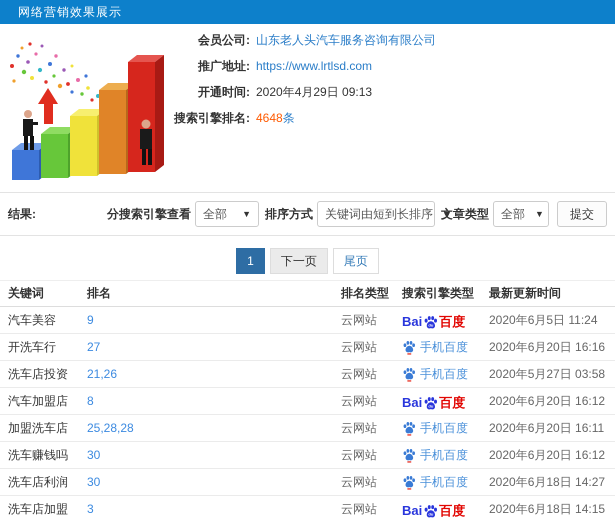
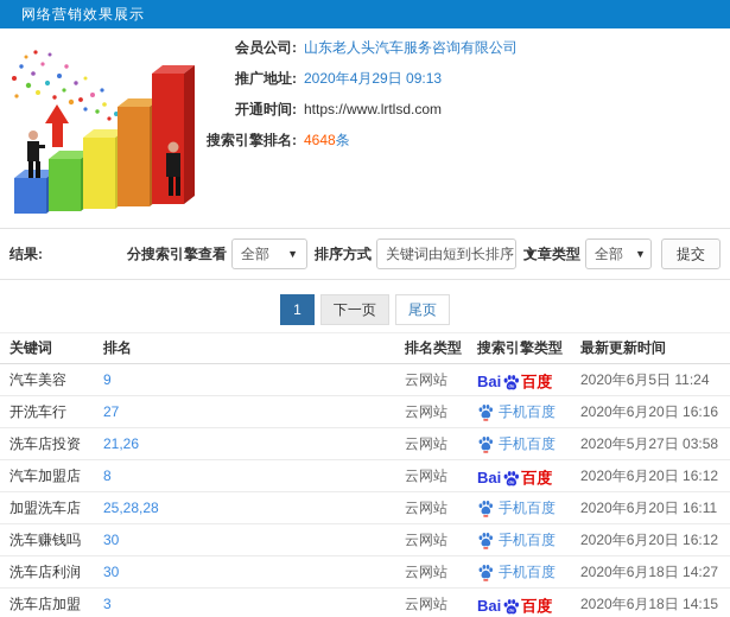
  网络营销效果展示
  会员公司:
  山东老人头汽车服务咨询有限公司
  推广地址:
- https://www.lrtlsd.com
+ 2020年4月29日 09:13
  开通时间:
- 2020年4月29日 09:13
+ https://www.lrtlsd.com
  搜索引擎排名:
  4648条
  结果:
  分搜索引擎查看
  全部
  ▼
  排序方式
  关键词由短到长排序
  ▼
  文章类型
  全部
  ▼
  提交
  1
  下一页
  尾页
  关键词
  排名
  排名类型
  搜索引擎类型
  最新更新时间
  汽车美容
  9
  云网站
  Bai
  百度
  2020年6月5日 11:24
  开洗车行
  27
  云网站
  手机百度
  2020年6月20日 16:16
  洗车店投资
  21,26
  云网站
  手机百度
  2020年5月27日 03:58
  汽车加盟店
  8
  云网站
  Bai
  百度
  2020年6月20日 16:12
  加盟洗车店
  25,28,28
  云网站
  手机百度
  2020年6月20日 16:11
  洗车赚钱吗
  30
  云网站
  手机百度
  2020年6月20日 16:12
  洗车店利润
  30
  云网站
  手机百度
  2020年6月18日 14:27
  洗车店加盟
  3
  云网站
  Bai
  百度
  2020年6月18日 14:15
